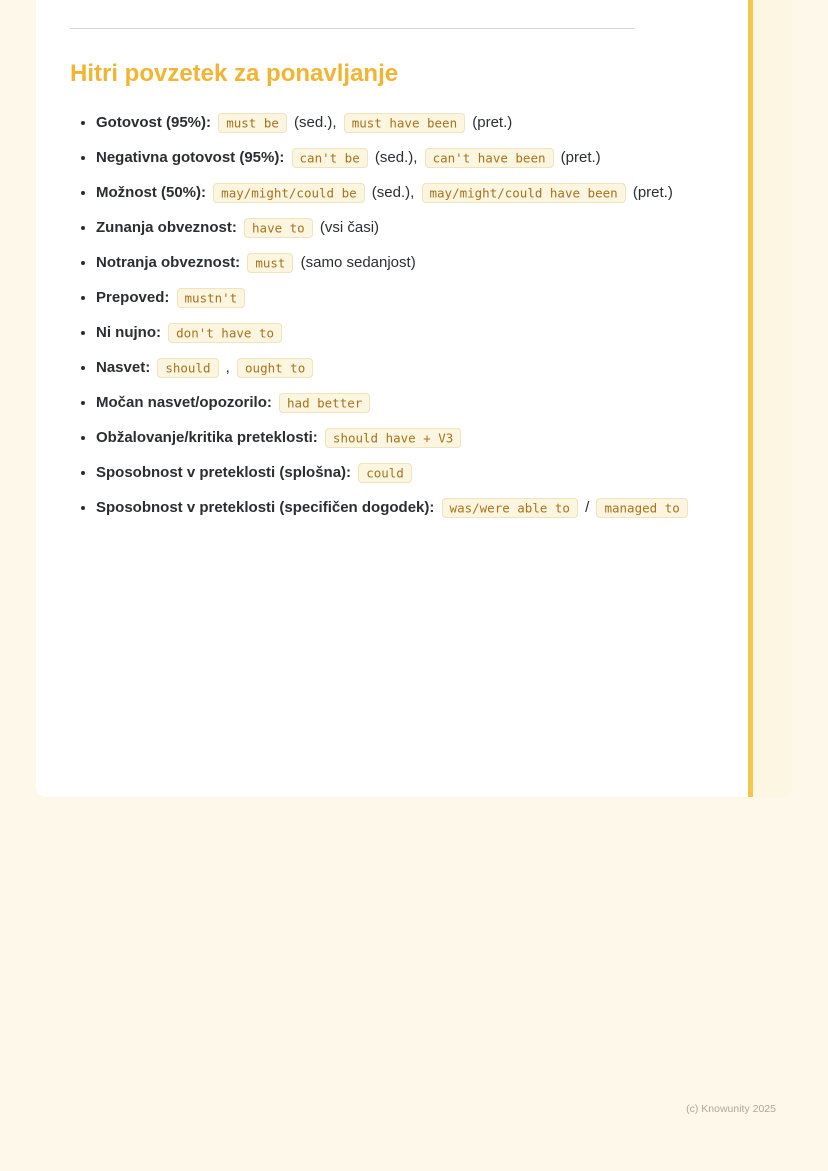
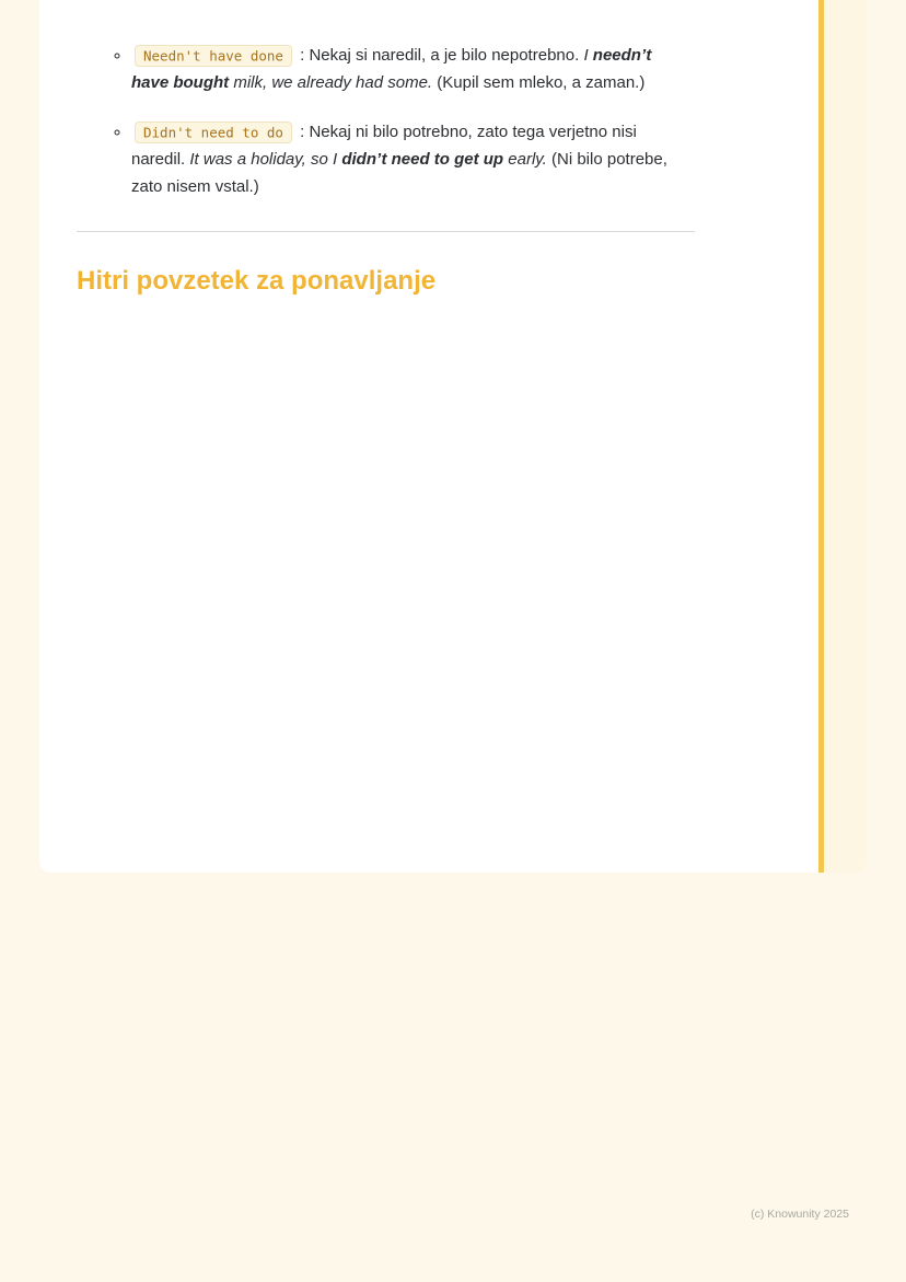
+ Needn't have done : Nekaj si naredil, a je bilo nepotrebno. I needn’t have bought milk, we already had some. (Kupil sem mleko, a zaman.)
+ Didn't need to do : Nekaj ni bilo potrebno, zato tega verjetno nisi naredil. It was a holiday, so I didn’t need to get up early. (Ni bilo potrebe, zato nisem vstal.)
  Hitri povzetek za ponavljanje
- Gotovost (95%): must be (sed.), must have been (pret.)
- Negativna gotovost (95%): can't be (sed.), can't have been (pret.)
- Možnost (50%): may/might/could be (sed.), may/might/could have been (pret.)
- Zunanja obveznost: have to (vsi časi)
- Notranja obveznost: must (samo sedanjost)
- Prepoved: mustn't
- Ni nujno: don't have to
- Nasvet: should , ought to
- Močan nasvet/opozorilo: had better
- Obžalovanje/kritika preteklosti: should have + V3
- Sposobnost v preteklosti (splošna): could
- Sposobnost v preteklosti (specifičen dogodek): was/were able to / managed to
  (c) Knowunity 2025
